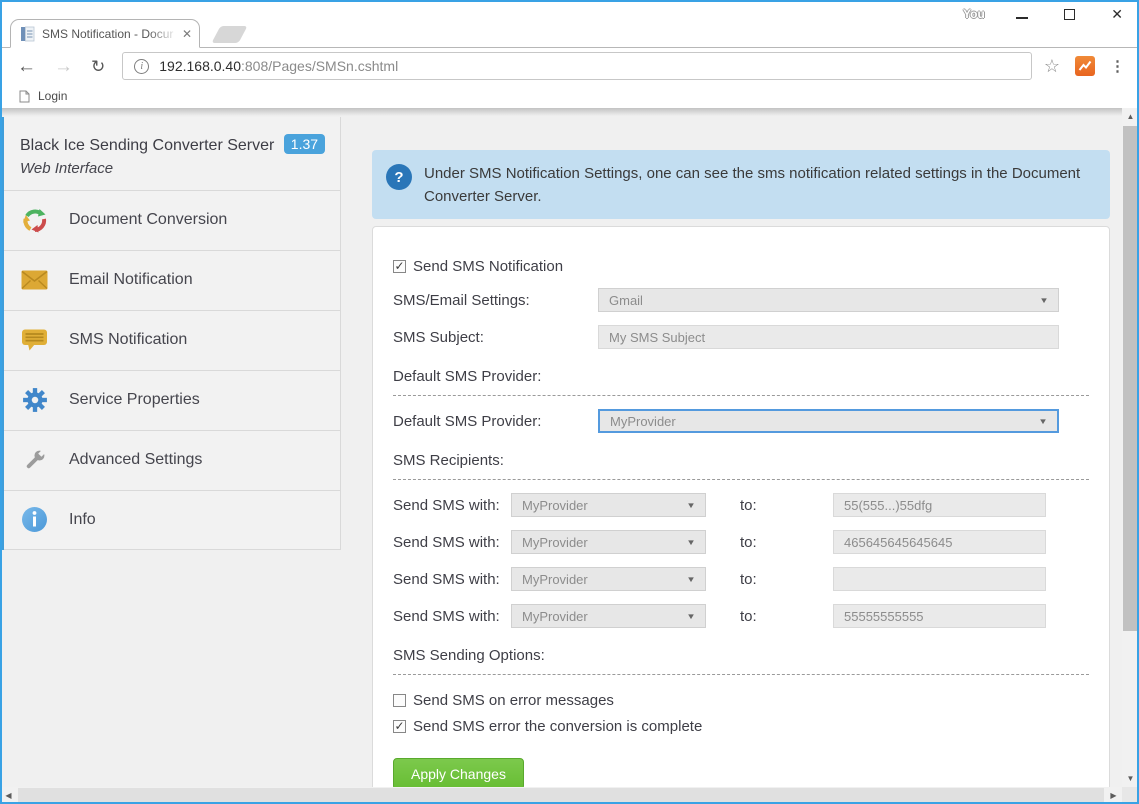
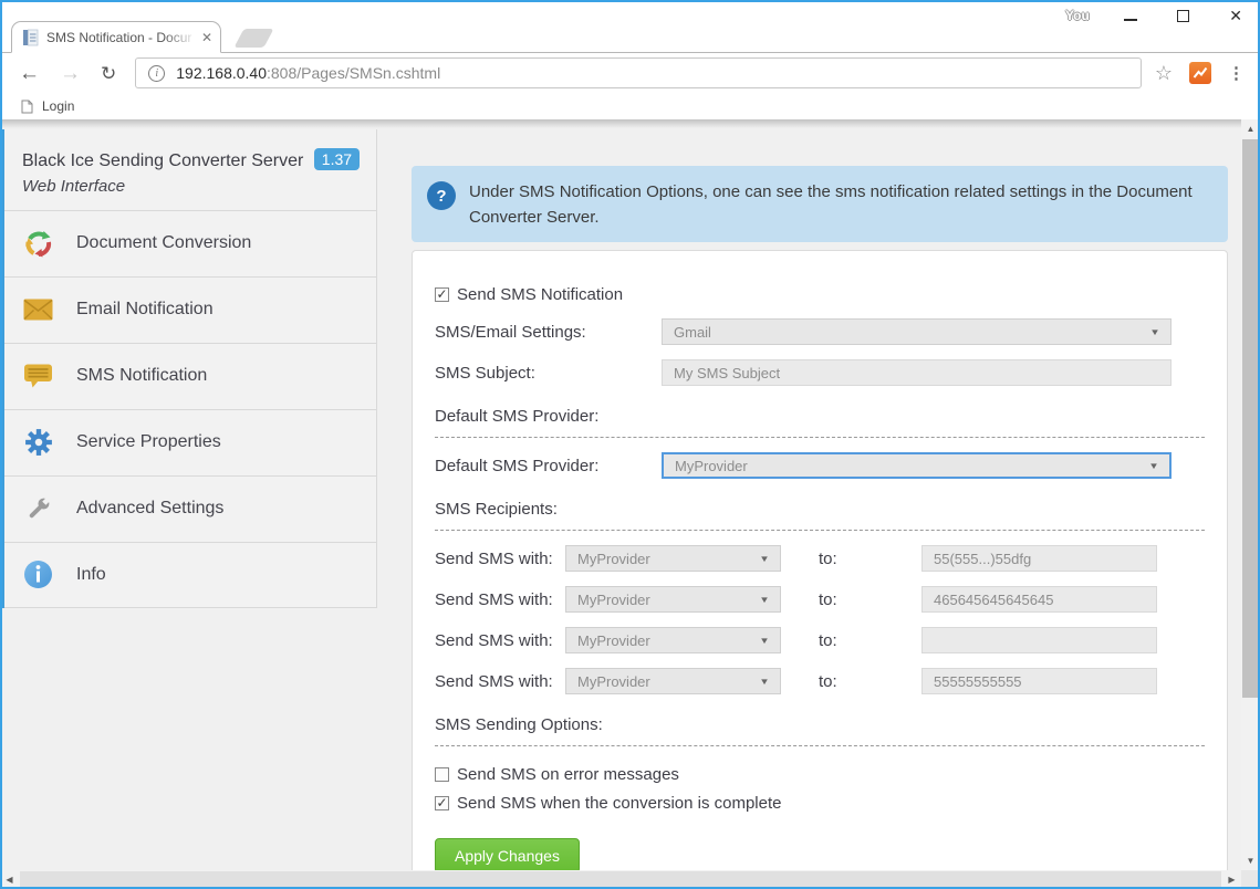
  SMS Notification - Docur
  ✕
  You
  ✕
  ←
  →
  ↻
  i
  192.168.0.40
  :808/Pages/SMSn.cshtml
  ☆
  ⋮
  Login
  Black Ice Sending Converter Server 1.37
  Web Interface
  Document Conversion
  Email Notification
  SMS Notification
  Service Properties
  Advanced Settings
  Info
  ?
- Under SMS Notification Settings, one can see the sms notification related settings in the Document Converter Server.
+ Under SMS Notification Options, one can see the sms notification related settings in the Document Converter Server.
  ✓
  Send SMS Notification
  SMS/Email Settings:
  Gmail
  ▼
  SMS Subject:
  My SMS Subject
  Default SMS Provider:
  Default SMS Provider:
  MyProvider
  ▼
  SMS Recipients:
  Send SMS with:
  MyProvider
  ▼
  to:
  55(555...)55dfg
  Send SMS with:
  MyProvider
  ▼
  to:
  465645645645645
  Send SMS with:
  MyProvider
  ▼
  to:
  Send SMS with:
  MyProvider
  ▼
  to:
  55555555555
  SMS Sending Options:
  Send SMS on error messages
  ✓
- Send SMS error the conversion is complete
+ Send SMS when the conversion is complete
  Apply Changes
  ▲
  ▼
  ◀
  ▶
